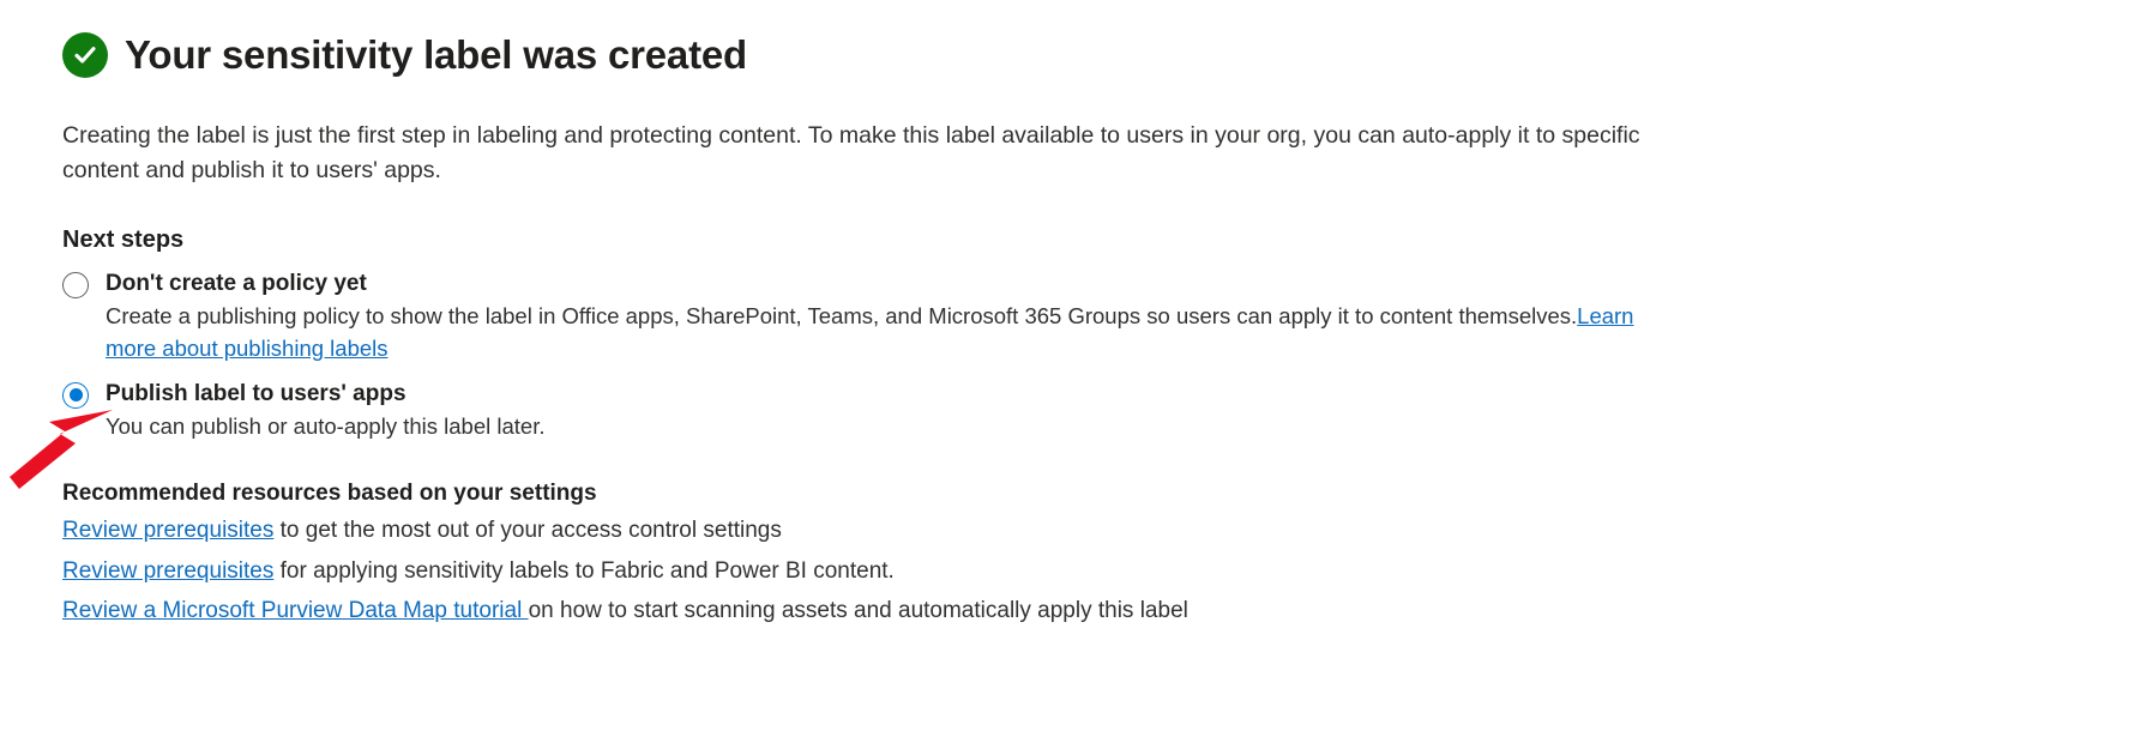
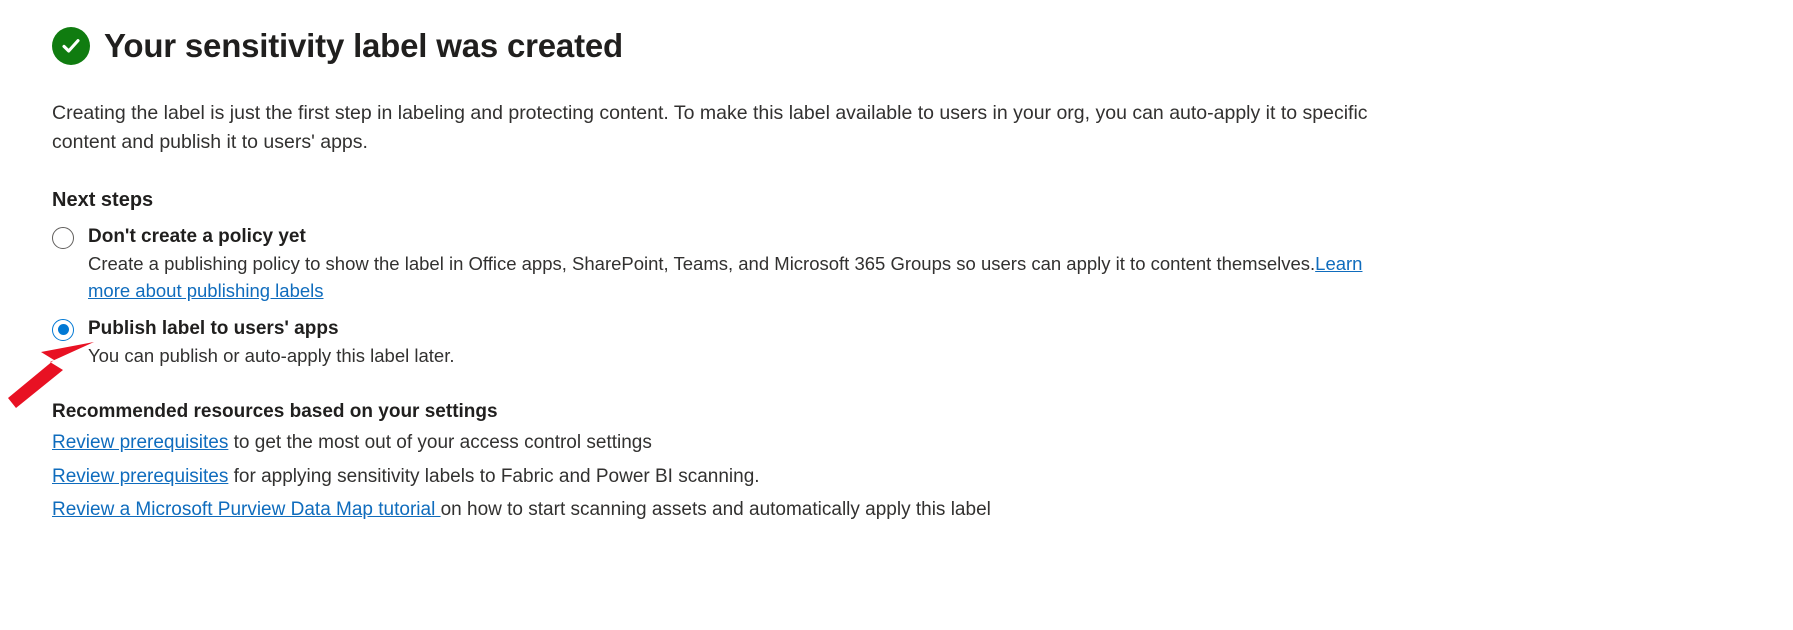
  Your sensitivity label was created
  Creating the label is just the first step in labeling and protecting content. To make this label available to users in your org, you can auto-apply it to specific content and publish it to users' apps.
  Next steps
  Don't create a policy yet
  Create a publishing policy to show the label in Office apps, SharePoint, Teams, and Microsoft 365 Groups so users can apply it to content themselves.Learn more about publishing labels
  Publish label to users' apps
  You can publish or auto-apply this label later.
  Recommended resources based on your settings
  Review prerequisites to get the most out of your access control settings
- Review prerequisites for applying sensitivity labels to Fabric and Power BI content.
+ Review prerequisites for applying sensitivity labels to Fabric and Power BI scanning.
  Review a Microsoft Purview Data Map tutorial on how to start scanning assets and automatically apply this label
